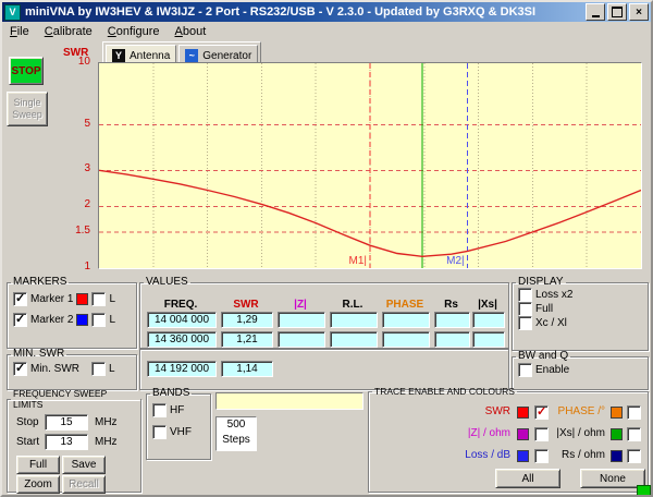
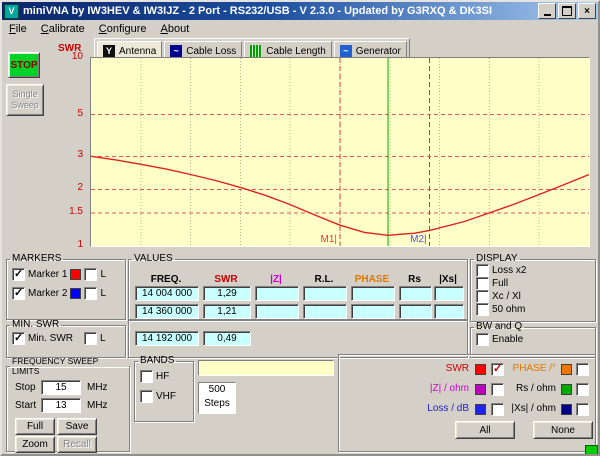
  V
  miniVNA by IW3HEV & IW3IJZ - 2 Port - RS232/USB - V 2.3.0 - Updated by G3RXQ & DK3SI
  ×
  File
  Calibrate
  Configure
  About
  STOP
  Single
  Sweep
  Antenna
+ Cable Loss
+ Cable Length
  Generator
  SWR
  10
  5
  3
  2
  1.5
  1
  M1|
  M2|
  MARKERS
  Marker 1
  L
  Marker 2
  L
  MIN. SWR
  Min. SWR
  L
  VALUES
  FREQ.
  SWR
  |Z|
  R.L.
  PHASE
  Rs
  |Xs|
  14 004 000
  1,29
  14 360 000
  1,21
  14 192 000
- 1,14
+ 0,49
  DISPLAY
  Loss x2
  Full
  Xc / Xl
+ 50 ohm
  BW and Q
  Enable
  FREQUENCY SWEEP LIMITS
  Stop
  15
  MHz
  Start
  13
  MHz
  Full
  Save
  Zoom
  Recall
  BANDS
  HF
  VHF
  500
  Steps
- TRACE ENABLE AND COLOURS
  SWR
  PHASE /°
  |Z| / ohm
- |Xs| / ohm
+ Rs / ohm
  Loss / dB
- Rs / ohm
+ |Xs| / ohm
  All
  None
